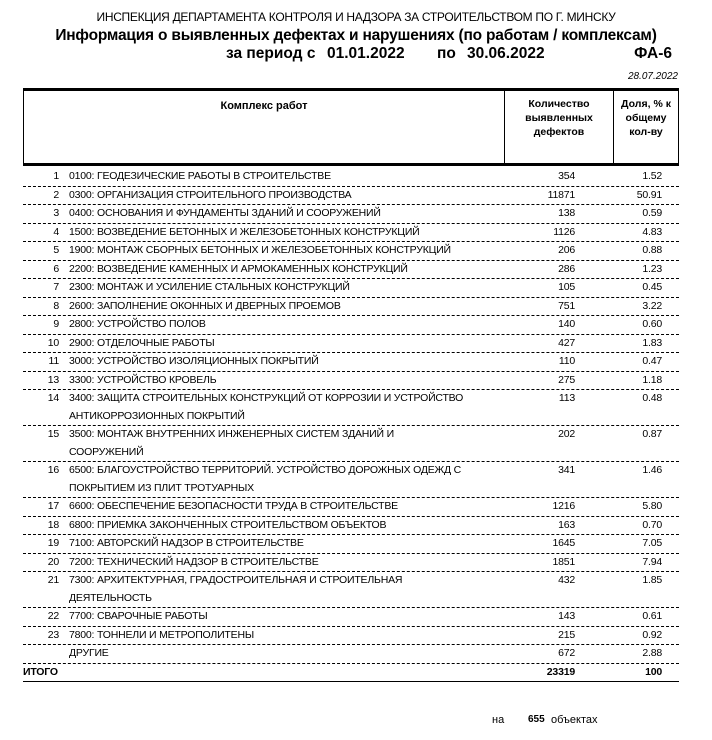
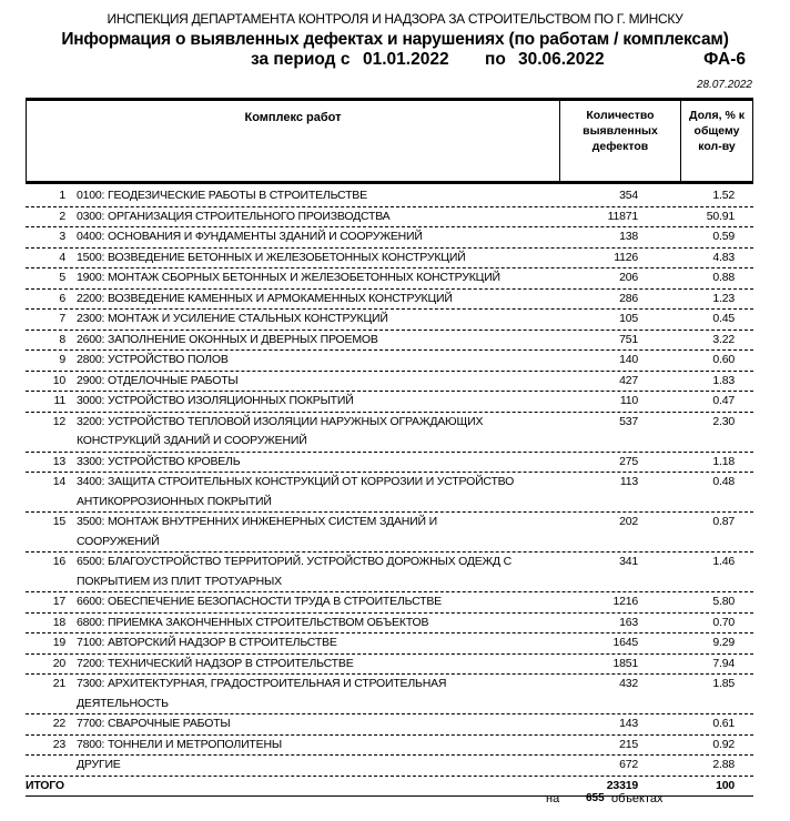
  ИНСПЕКЦИЯ ДЕПАРТАМЕНТА КОНТРОЛЯ И НАДЗОРА ЗА СТРОИТЕЛЬСТВОМ ПО Г. МИНСКУ
  Информация о выявленных дефектах и нарушениях (по работам / комплексам)
  за период с
  01.01.2022
  по
  30.06.2022
  ФА-6
  28.07.2022
  Комплекс работ
  Количество выявленных дефектов
  Доля, % к общему кол-ву
  1
  0100: ГЕОДЕЗИЧЕСКИЕ РАБОТЫ В СТРОИТЕЛЬСТВЕ
  354
  1.52
  2
  0300: ОРГАНИЗАЦИЯ СТРОИТЕЛЬНОГО ПРОИЗВОДСТВА
  11871
  50.91
  3
  0400: ОСНОВАНИЯ И ФУНДАМЕНТЫ ЗДАНИЙ И СООРУЖЕНИЙ
  138
  0.59
  4
  1500: ВОЗВЕДЕНИЕ БЕТОННЫХ И ЖЕЛЕЗОБЕТОННЫХ КОНСТРУКЦИЙ
  1126
  4.83
  5
  1900: МОНТАЖ СБОРНЫХ БЕТОННЫХ И ЖЕЛЕЗОБЕТОННЫХ КОНСТРУКЦИЙ
  206
  0.88
  6
  2200: ВОЗВЕДЕНИЕ КАМЕННЫХ И АРМОКАМЕННЫХ КОНСТРУКЦИЙ
  286
  1.23
  7
  2300: МОНТАЖ И УСИЛЕНИЕ СТАЛЬНЫХ КОНСТРУКЦИЙ
  105
  0.45
  8
  2600: ЗАПОЛНЕНИЕ ОКОННЫХ И ДВЕРНЫХ ПРОЕМОВ
  751
  3.22
  9
  2800: УСТРОЙСТВО ПОЛОВ
  140
  0.60
  10
  2900: ОТДЕЛОЧНЫЕ РАБОТЫ
  427
  1.83
  11
  3000: УСТРОЙСТВО ИЗОЛЯЦИОННЫХ ПОКРЫТИЙ
  110
  0.47
+ 12
+ 3200: УСТРОЙСТВО ТЕПЛОВОЙ ИЗОЛЯЦИИ НАРУЖНЫХ ОГРАЖДАЮЩИХ КОНСТРУКЦИЙ ЗДАНИЙ И СООРУЖЕНИЙ
+ 537
+ 2.30
  13
  3300: УСТРОЙСТВО КРОВЕЛЬ
  275
  1.18
  14
  3400: ЗАЩИТА СТРОИТЕЛЬНЫХ КОНСТРУКЦИЙ ОТ КОРРОЗИИ И УСТРОЙСТВО АНТИКОРРОЗИОННЫХ ПОКРЫТИЙ
  113
  0.48
  15
  3500: МОНТАЖ ВНУТРЕННИХ ИНЖЕНЕРНЫХ СИСТЕМ ЗДАНИЙ И СООРУЖЕНИЙ
  202
  0.87
  16
  6500: БЛАГОУСТРОЙСТВО ТЕРРИТОРИЙ. УСТРОЙСТВО ДОРОЖНЫХ ОДЕЖД С ПОКРЫТИЕМ ИЗ ПЛИТ ТРОТУАРНЫХ
  341
  1.46
  17
  6600: ОБЕСПЕЧЕНИЕ БЕЗОПАСНОСТИ ТРУДА В СТРОИТЕЛЬСТВЕ
  1216
  5.80
  18
  6800: ПРИЕМКА ЗАКОНЧЕННЫХ СТРОИТЕЛЬСТВОМ ОБЪЕКТОВ
  163
  0.70
  19
  7100: АВТОРСКИЙ НАДЗОР В СТРОИТЕЛЬСТВЕ
  1645
- 7.05
+ 9.29
  20
  7200: ТЕХНИЧЕСКИЙ НАДЗОР В СТРОИТЕЛЬСТВЕ
  1851
  7.94
  21
  7300: АРХИТЕКТУРНАЯ, ГРАДОСТРОИТЕЛЬНАЯ И СТРОИТЕЛЬНАЯ ДЕЯТЕЛЬНОСТЬ
  432
  1.85
  22
  7700: СВАРОЧНЫЕ РАБОТЫ
  143
  0.61
  23
  7800: ТОННЕЛИ И МЕТРОПОЛИТЕНЫ
  215
  0.92
  ДРУГИЕ
  672
  2.88
  ИТОГО
  23319
  100
  на
  655
  объектах
